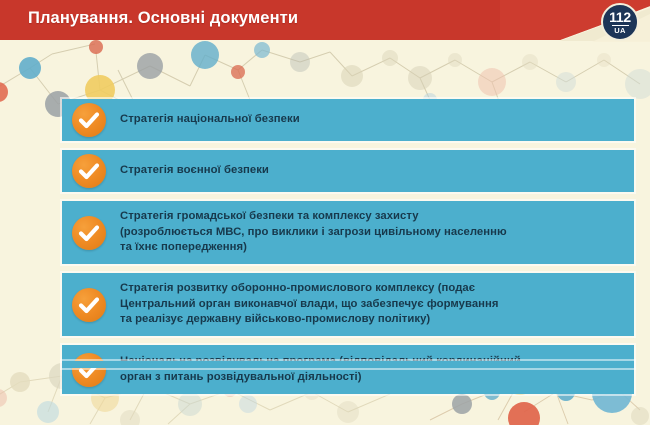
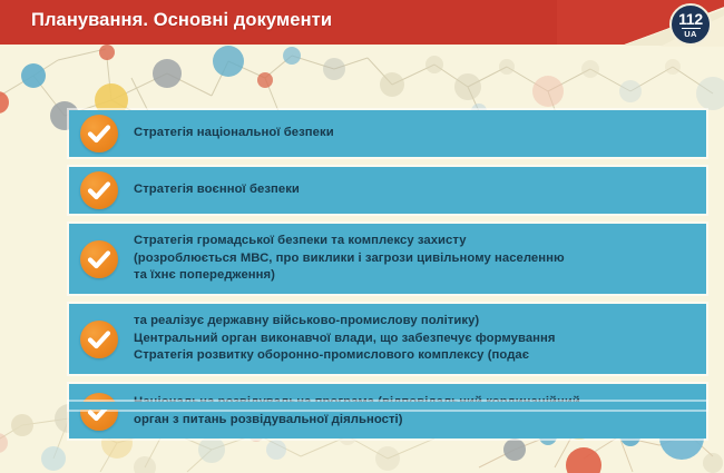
  Планування. Основні документи
  112
  UA
  Стратегія національної безпеки
  Стратегія воєнної безпеки
  Стратегія громадської безпеки та комплексу захисту
  (розроблюється МВС, про виклики і загрози цивільному населенню
  та їхнє попередження)
- Стратегія розвитку оборонно-промислового комплексу (подає
+ та реалізує державну військово-промислову політику)
  Центральний орган виконавчої влади, що забезпечує формування
- та реалізує державну військово-промислову політику)
+ Стратегія розвитку оборонно-промислового комплексу (подає
  орган з питань розвідувальної діяльності)
